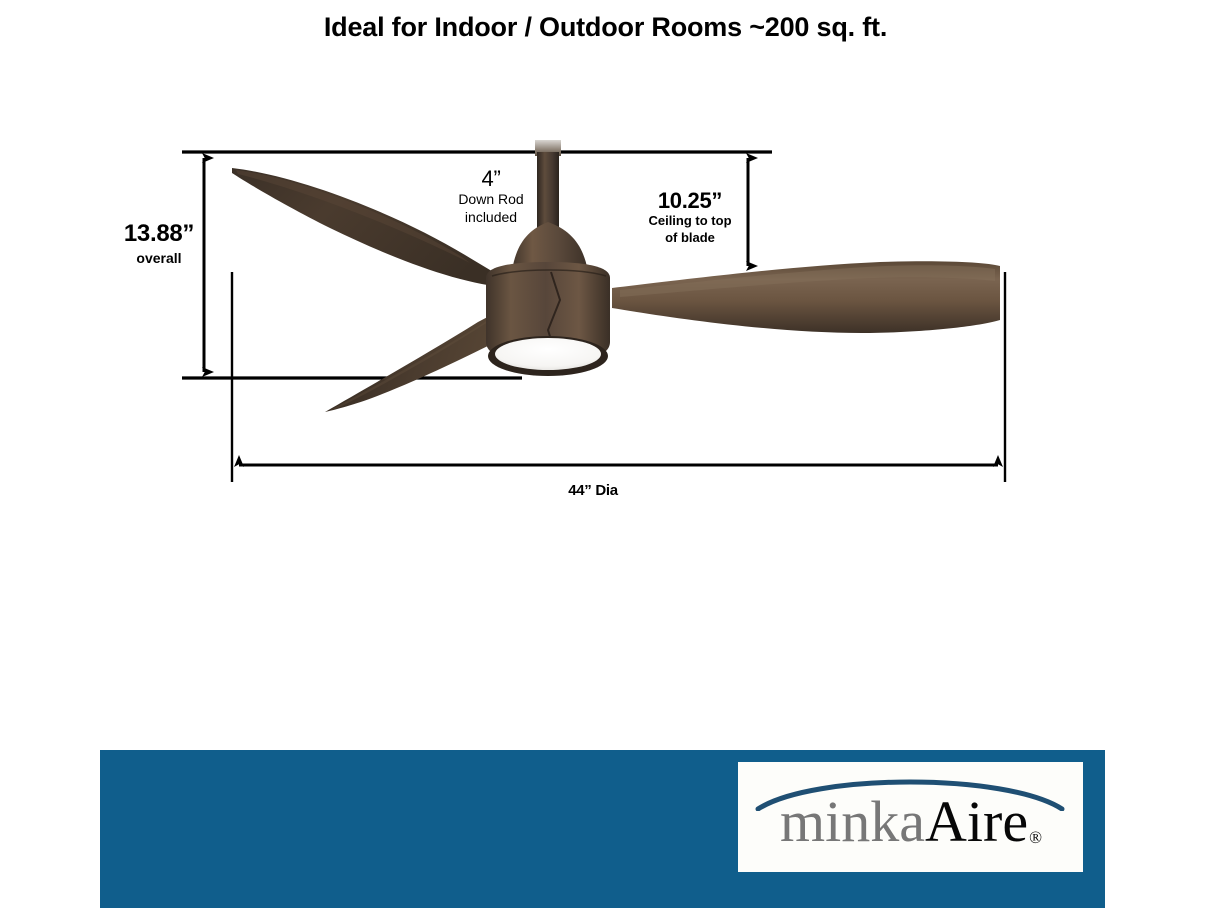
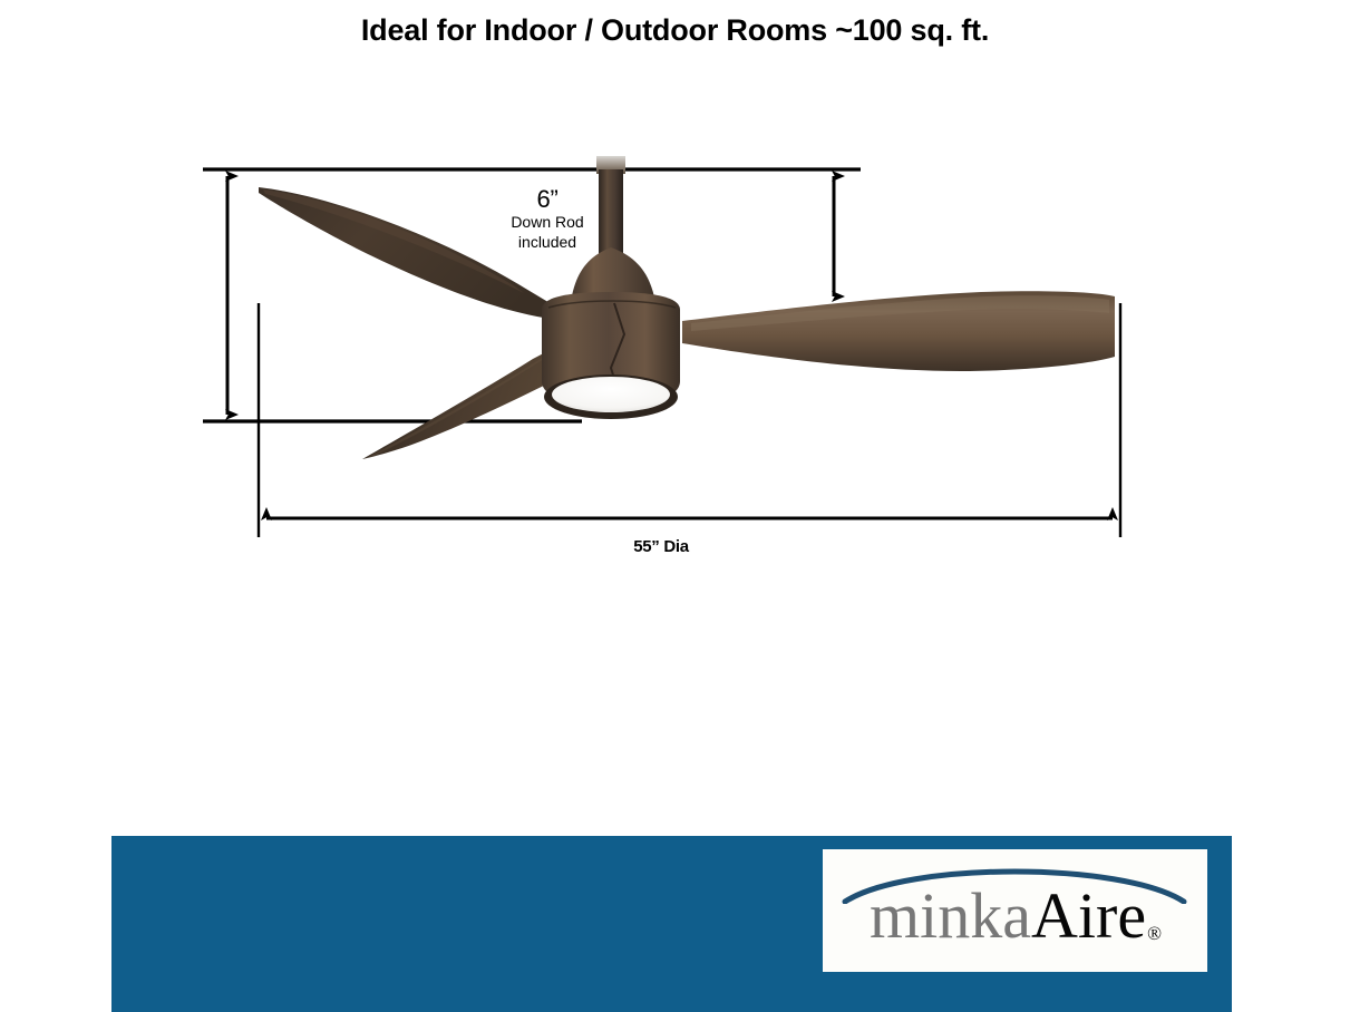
- Ideal for Indoor / Outdoor Rooms ~200 sq. ft.
+ Ideal for Indoor / Outdoor Rooms ~100 sq. ft.
- 13.88”
- overall
- 4”
+ 6”
  Down Rod
  included
- 10.25”
- Ceiling to top
- of blade
- 44” Dia
+ 55” Dia
  minkaAire®
